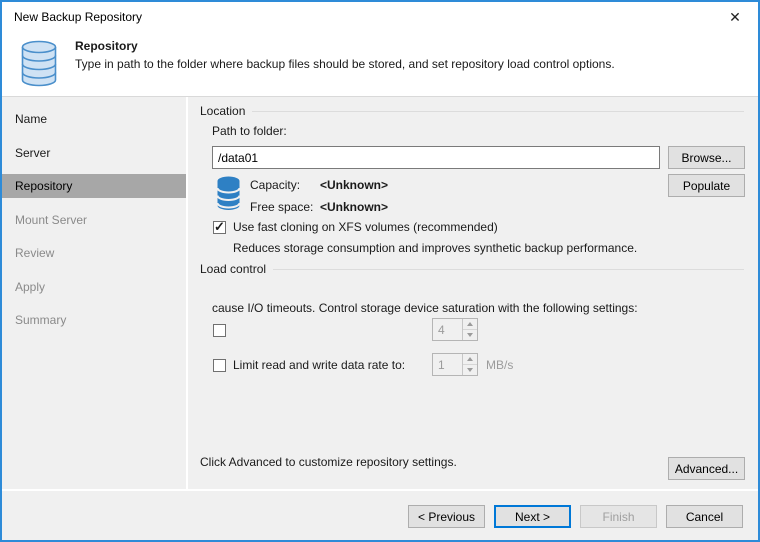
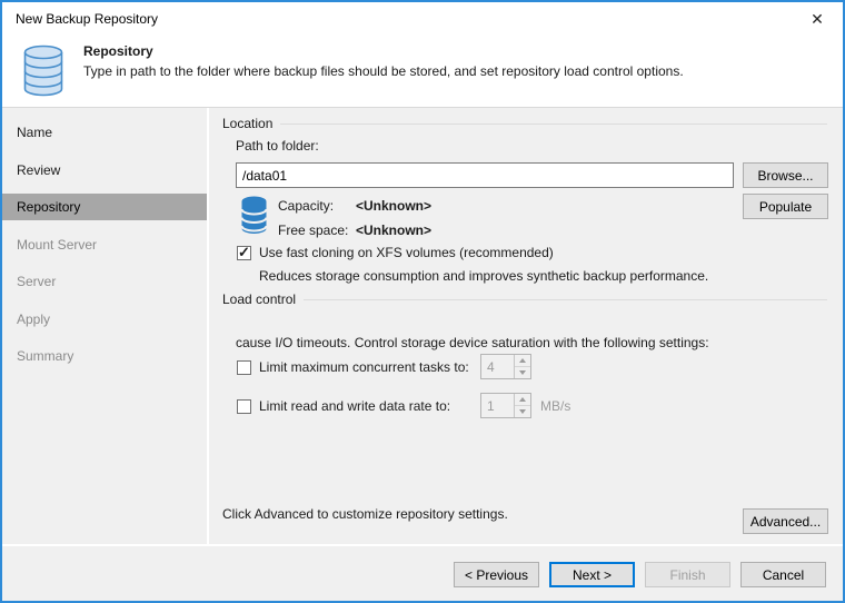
  New Backup Repository
  ✕
  Repository
  Type in path to the folder where backup files should be stored, and set repository load control options.
  Name
- Server
+ Review
  Repository
  Mount Server
- Review
+ Server
  Apply
  Summary
  Location
  Path to folder:
  /data01
  Browse...
  Populate
  Capacity:
  <Unknown>
  Free space:
  <Unknown>
  Use fast cloning on XFS volumes (recommended)
  Reduces storage consumption and improves synthetic backup performance.
  Load control
  cause I/O timeouts. Control storage device saturation with the following settings:
+ Limit maximum concurrent tasks to:
  4
  Limit read and write data rate to:
  1
  MB/s
  Click Advanced to customize repository settings.
  Advanced...
  < Previous
  Next >
  Finish
  Cancel
